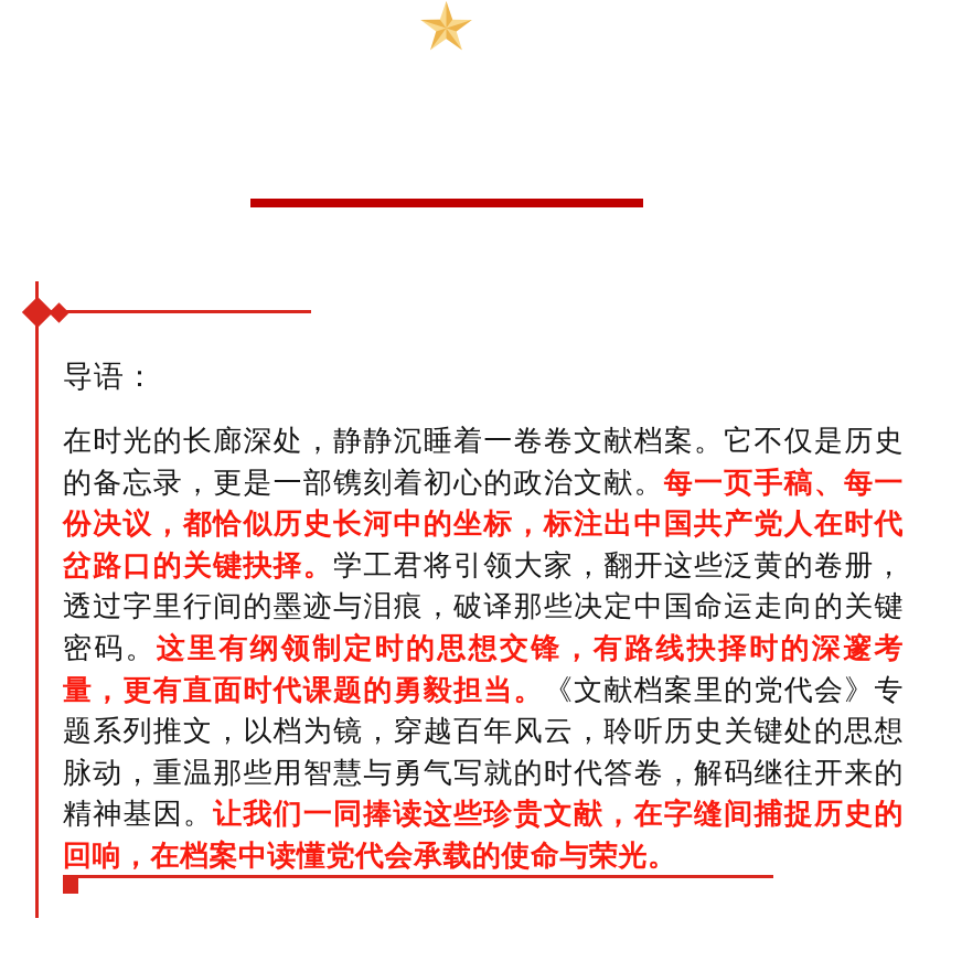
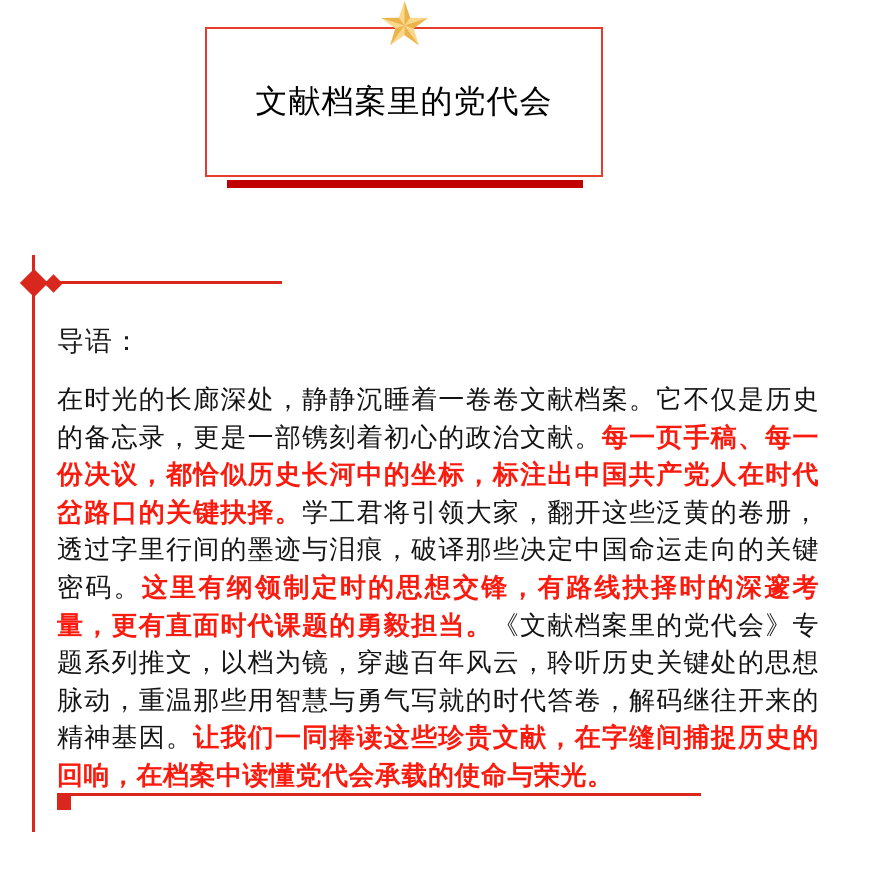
+ 文献档案里的党代会
  导语：
  在时光的长廊深处，静静沉睡着一卷卷文献档案。它不仅是历史的备忘录，更是一部镌刻着初心的政治文献。每一页手稿、每一份决议，都恰似历史长河中的坐标，标注出中国共产党人在时代岔路口的关键抉择。学工君将引领大家，翻开这些泛黄的卷册，透过字里行间的墨迹与泪痕，破译那些决定中国命运走向的关键密码。这里有纲领制定时的思想交锋，有路线抉择时的深邃考量，更有直面时代课题的勇毅担当。《文献档案里的党代会》专题系列推文，以档为镜，穿越百年风云，聆听历史关键处的思想脉动，重温那些用智慧与勇气写就的时代答卷，解码继往开来的精神基因。让我们一同捧读这些珍贵文献，在字缝间捕捉历史的回响，在档案中读懂党代会承载的使命与荣光。
